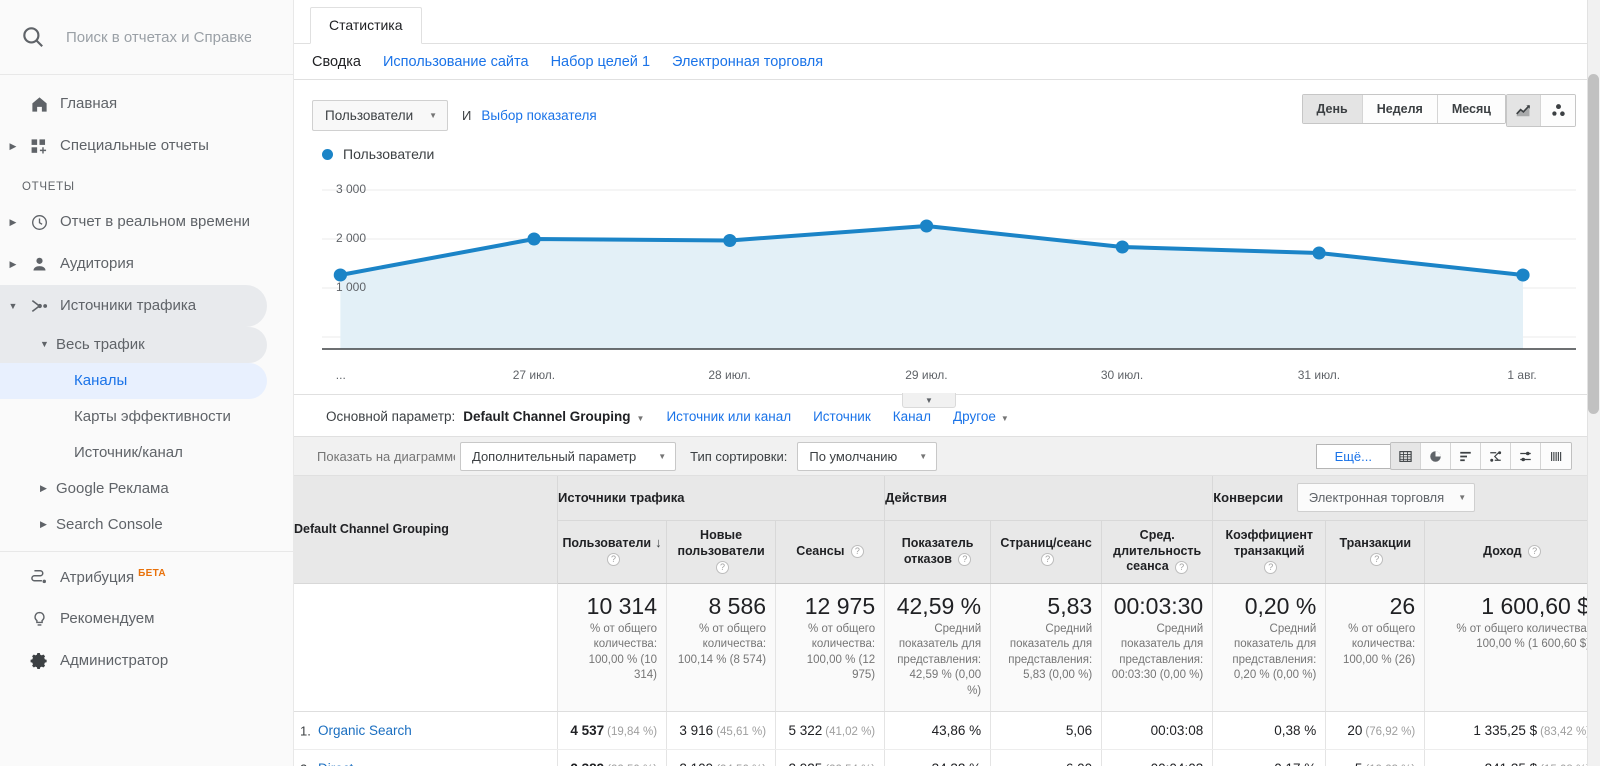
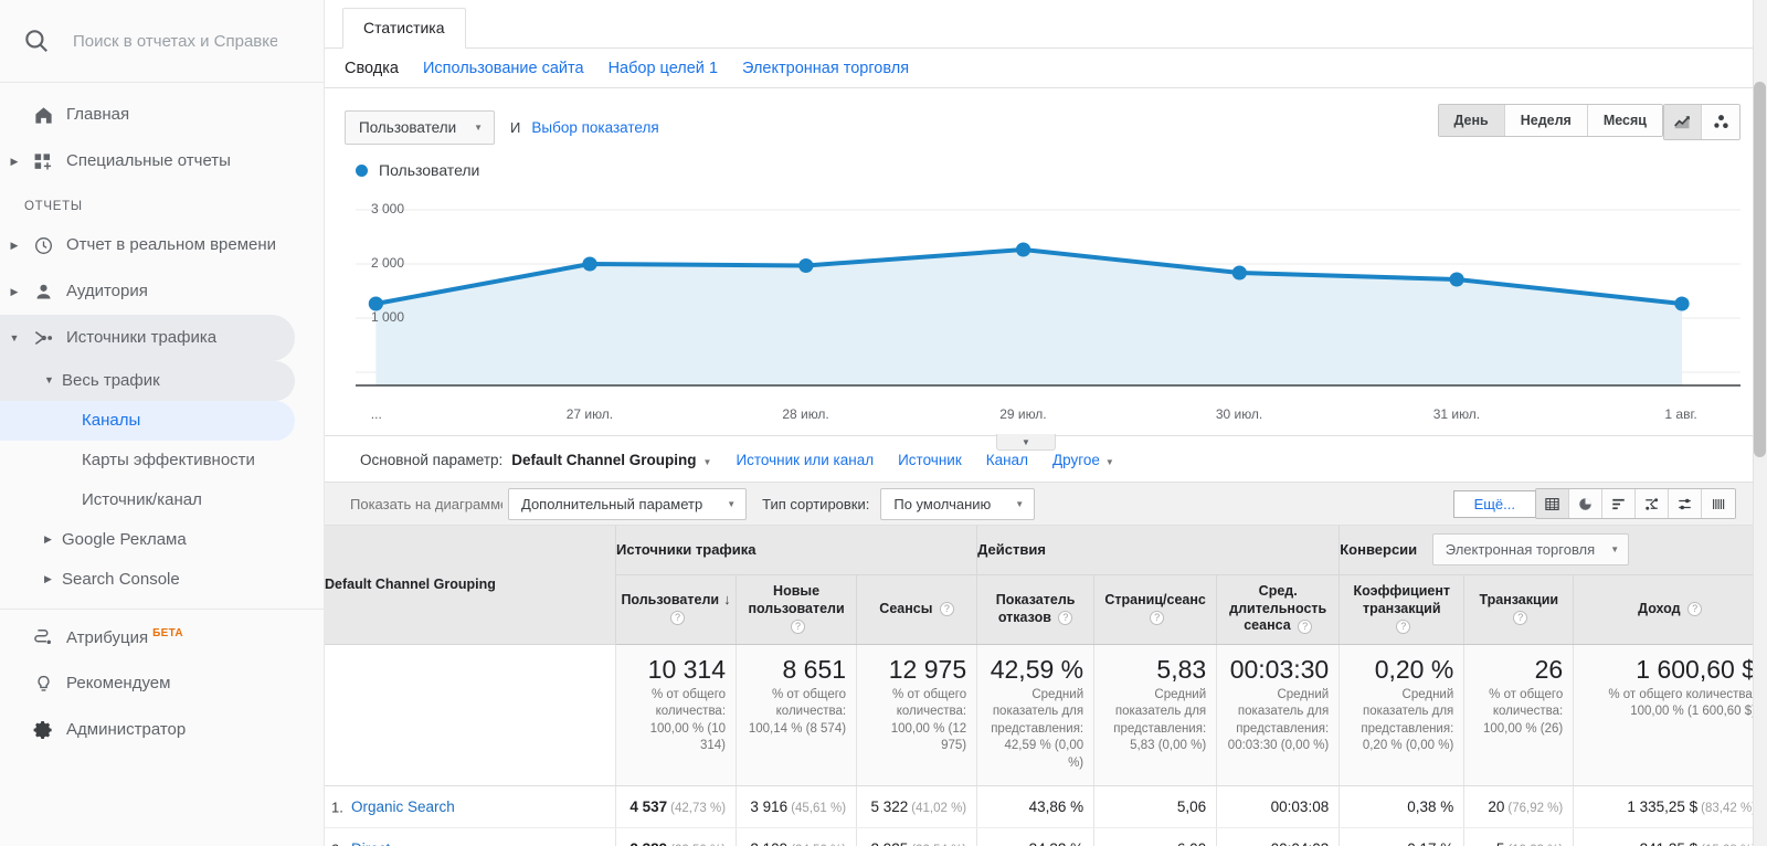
  Поиск в отчетах и Справке
  Главная
  ▶
  Специальные отчеты
  ОТЧЕТЫ
  ▶
  Отчет в реальном времени
  ▶
  Аудитория
  ▼
  Источники трафика
  ▼
  Весь трафик
  Каналы
  Карты эффективности
  Источник/канал
  ▶
  Google Реклама
  ▶
  Search Console
  Атрибуция БЕТА
  Рекомендуем
  Администратор
  Статистика
  Сводка
  Использование сайта
  Набор целей 1
  Электронная торговля
  Пользователи
  ▼
  И
  Выбор показателя
  День
  Неделя
  Месяц
  Пользователи
  3 000
  2 000
  1 000
  ...
  27 июл.
  28 июл.
  29 июл.
  30 июл.
  31 июл.
  1 авг.
  ▼
  Основной параметр:
  Default Channel Grouping ▼
  Источник или канал
  Источник
  Канал
  Другое ▼
  Показать на диаграмм
  Дополнительный параметр
  ▼
  Тип сортировки:
  По умолчанию
  ▼
  Ещё...
  Default Channel Grouping	Источники трафика	Действия	Конверсии Электронная торговля ▼
  Пользователи ↓ ?	Новые пользователи ?	Сеансы ?	Показатель отказов ?	Страниц/сеанс ?	Сред. длительность сеанса ?	Коэффициент транзакций ?	Транзакции ?	Доход ?
- 	10 314 % от общего количества: 100,00 % (10 314)	8 586 % от общего количества: 100,14 % (8 574)	12 975 % от общего количества: 100,00 % (12 975)	42,59 % Средний показатель для представления: 42,59 % (0,00 %)	5,83 Средний показатель для представления: 5,83 (0,00 %)	00:03:30 Средний показатель для представления: 00:03:30 (0,00 %)	0,20 % Средний показатель для представления: 0,20 % (0,00 %)	26 % от общего количества: 100,00 % (26)	1 600,60 $ % от общего количества 100,00 % (1 600,60 $
+ 	10 314 % от общего количества: 100,00 % (10 314)	8 651 % от общего количества: 100,14 % (8 574)	12 975 % от общего количества: 100,00 % (12 975)	42,59 % Средний показатель для представления: 42,59 % (0,00 %)	5,83 Средний показатель для представления: 5,83 (0,00 %)	00:03:30 Средний показатель для представления: 00:03:30 (0,00 %)	0,20 % Средний показатель для представления: 0,20 % (0,00 %)	26 % от общего количества: 100,00 % (26)	1 600,60 $ % от общего количества 100,00 % (1 600,60 $
- 1. Organic Search	4 537 (19,84 %)	3 916 (45,61 %)	5 322 (41,02 %)	43,86 %	5,06	00:03:08	0,38 %	20 (76,92 %)	1 335,25 $ (83,42 %
+ 1. Organic Search	4 537 (42,73 %)	3 916 (45,61 %)	5 322 (41,02 %)	43,86 %	5,06	00:03:08	0,38 %	20 (76,92 %)	1 335,25 $ (83,42 %
